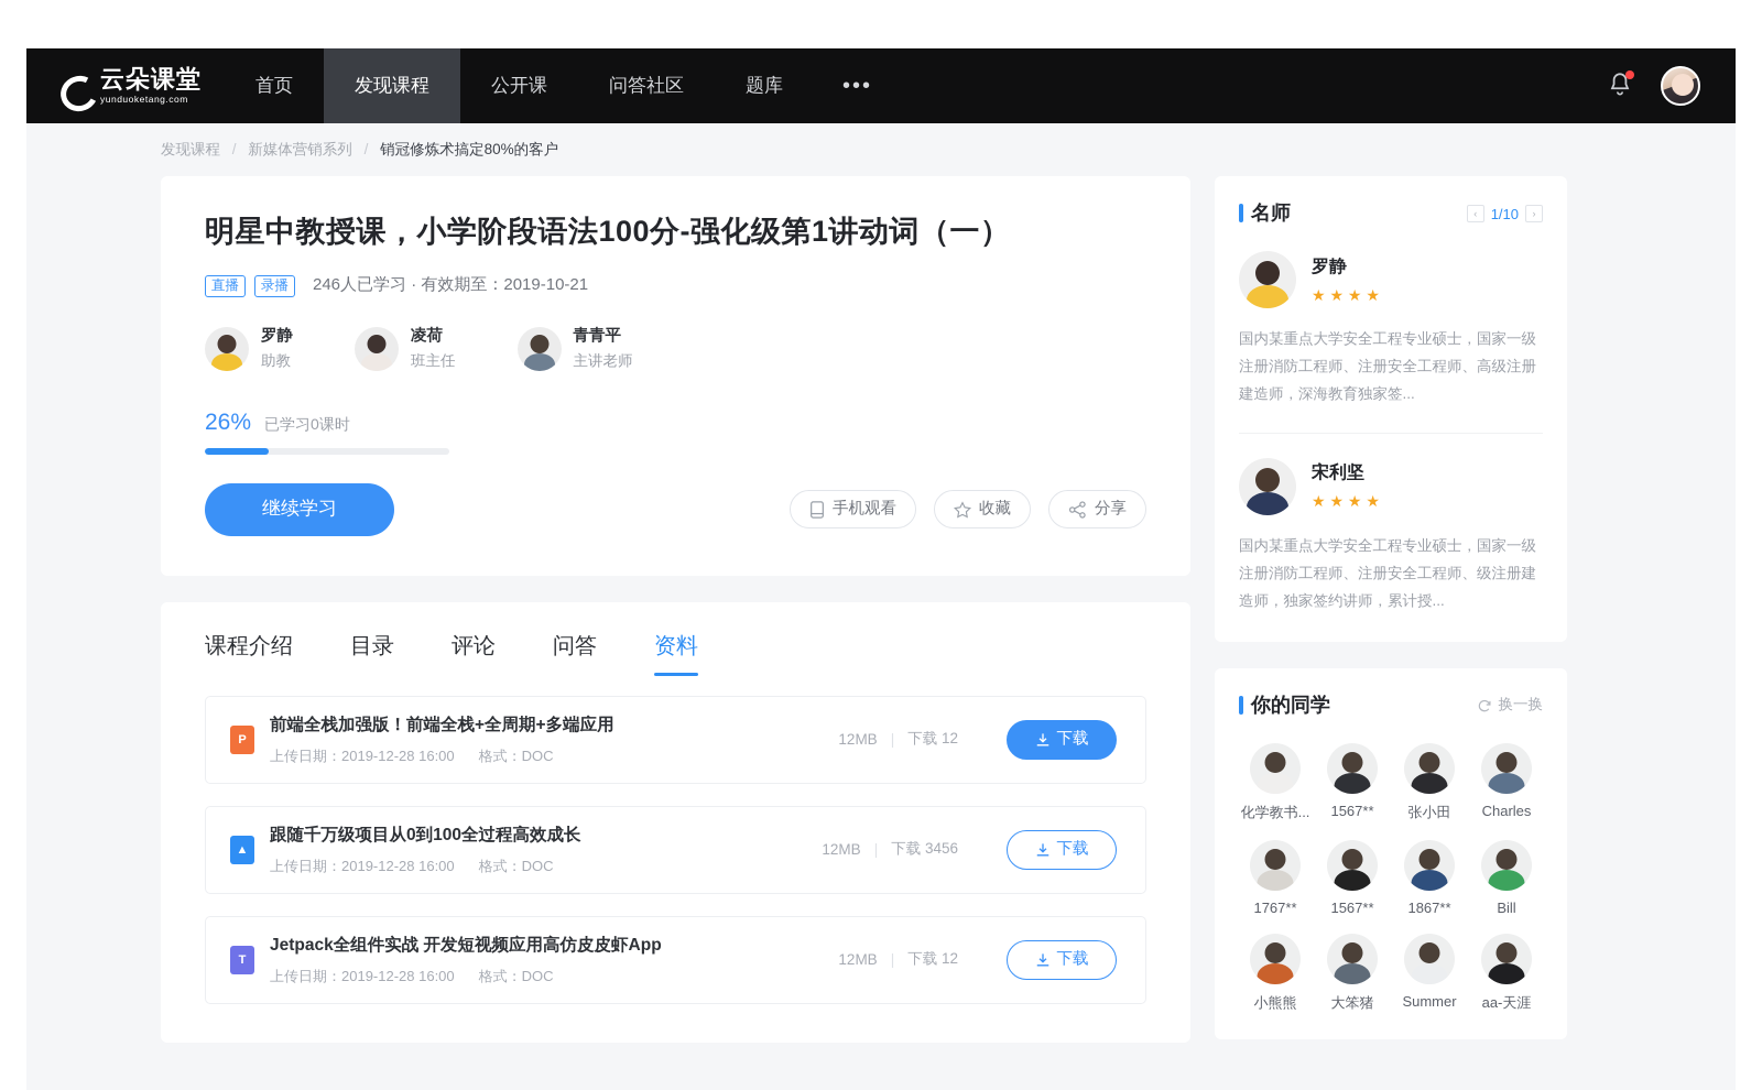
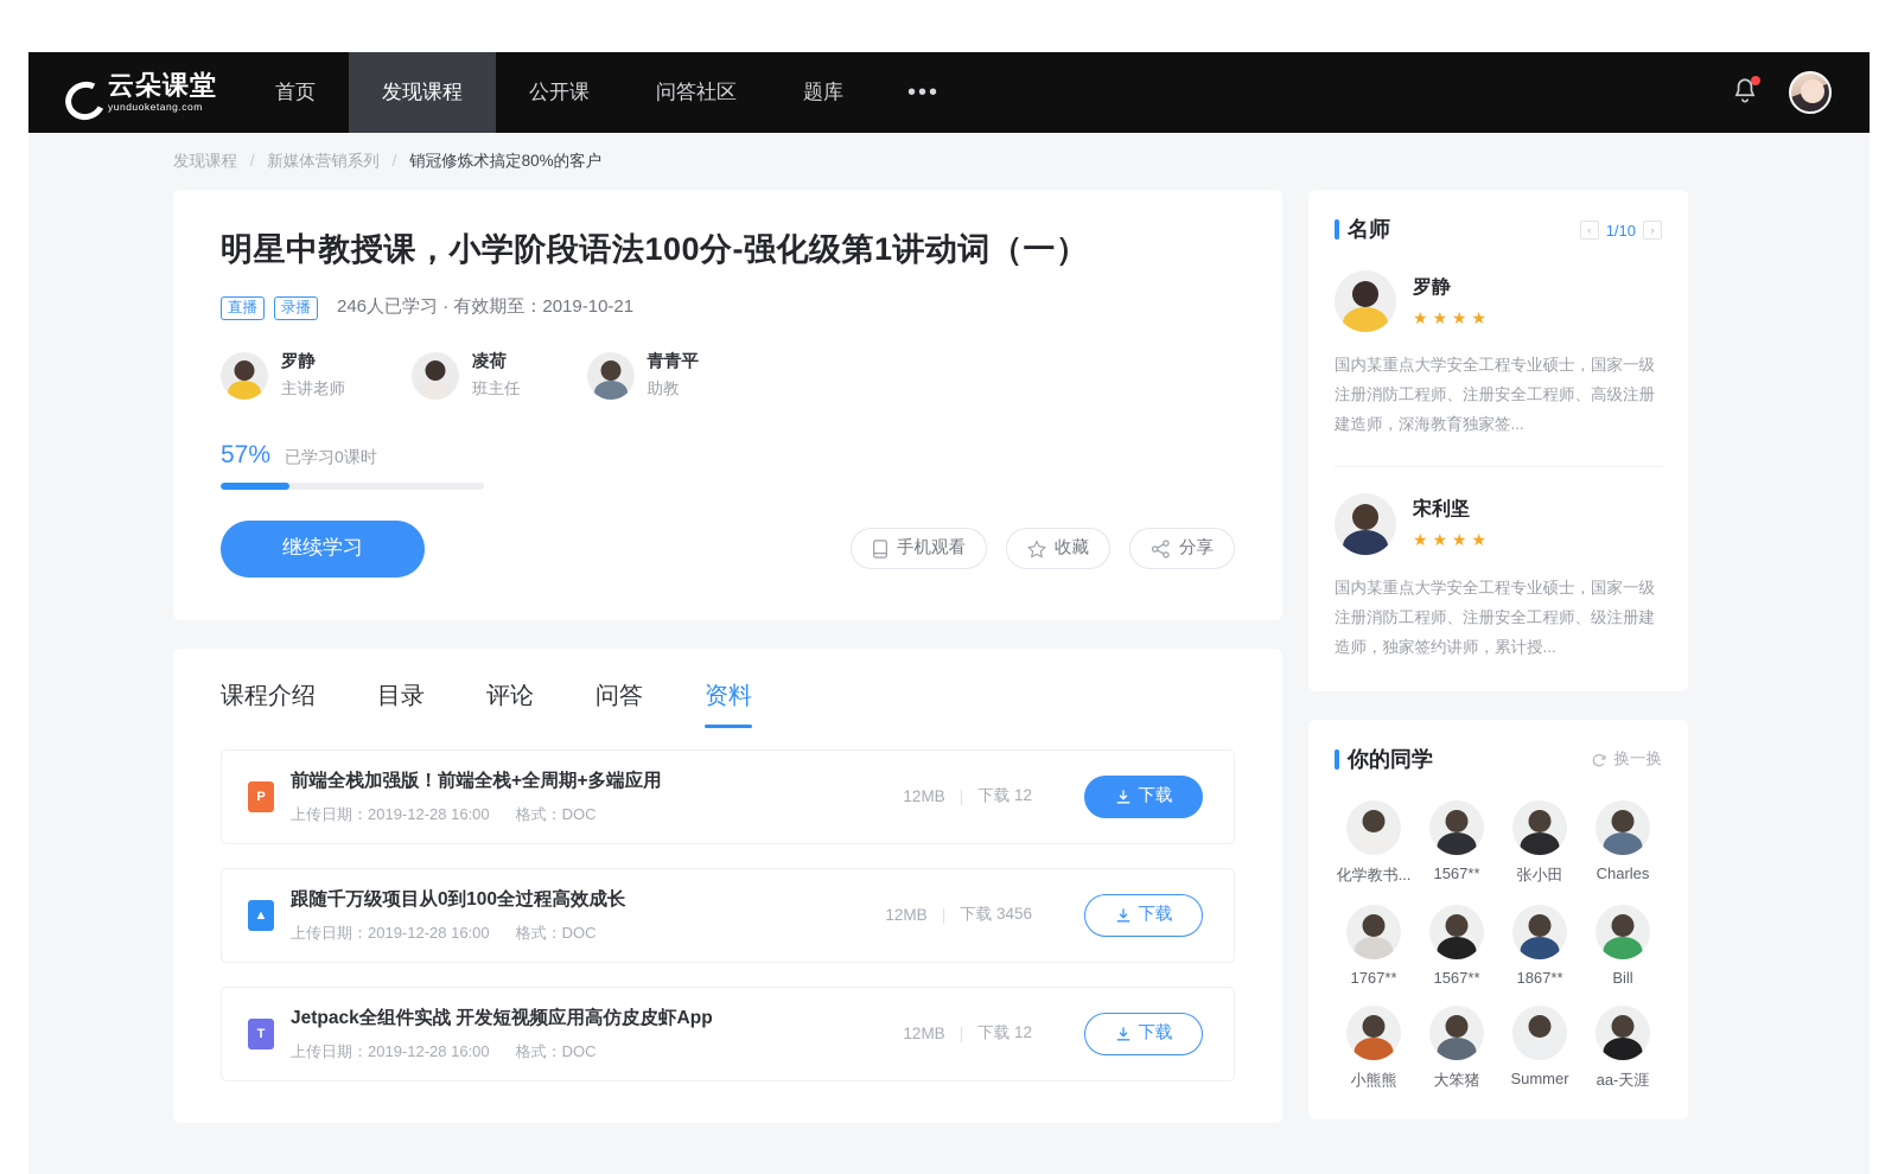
  云朵课堂
  yunduoketang.com
  首页
  发现课程
  公开课
  问答社区
  题库
  •••
  发现课程 / 新媒体营销系列 / 销冠修炼术搞定80%的客户
  明星中教授课，小学阶段语法100分-强化级第1讲动词（一）
  直播
  录播
  246人已学习 · 有效期至：2019-10-21
  罗静
- 助教
+ 主讲老师
  凌荷
  班主任
  青青平
- 主讲老师
+ 助教
- 26%
+ 57%
  已学习0课时
  继续学习
  手机观看
  收藏
  分享
  课程介绍
  目录
  评论
  问答
  资料
  P
  前端全栈加强版！前端全栈+全周期+多端应用
  上传日期：2019-12-28 16:00
  格式：DOC
  12MB
  |
  下载 12
  下载
  ▲
  跟随千万级项目从0到100全过程高效成长
  上传日期：2019-12-28 16:00
  格式：DOC
  12MB
  |
  下载 3456
  下载
  T
  Jetpack全组件实战 开发短视频应用高仿皮皮虾App
  上传日期：2019-12-28 16:00
  格式：DOC
  12MB
  |
  下载 12
  下载
  名师
  ‹
  1/10
  ›
  罗静
  ★ ★ ★ ★
  国内某重点大学安全工程专业硕士，国家一级注册消防工程师、注册安全工程师、高级注册建造师，深海教育独家签...
  宋利坚
  ★ ★ ★ ★
  国内某重点大学安全工程专业硕士，国家一级注册消防工程师、注册安全工程师、级注册建造师，独家签约讲师，累计授...
  你的同学
  换一换
  化学教书...
  1567**
  张小田
  Charles
  1767**
  1567**
  1867**
  Bill
  小熊熊
  大笨猪
  Summer
  aa-天涯
